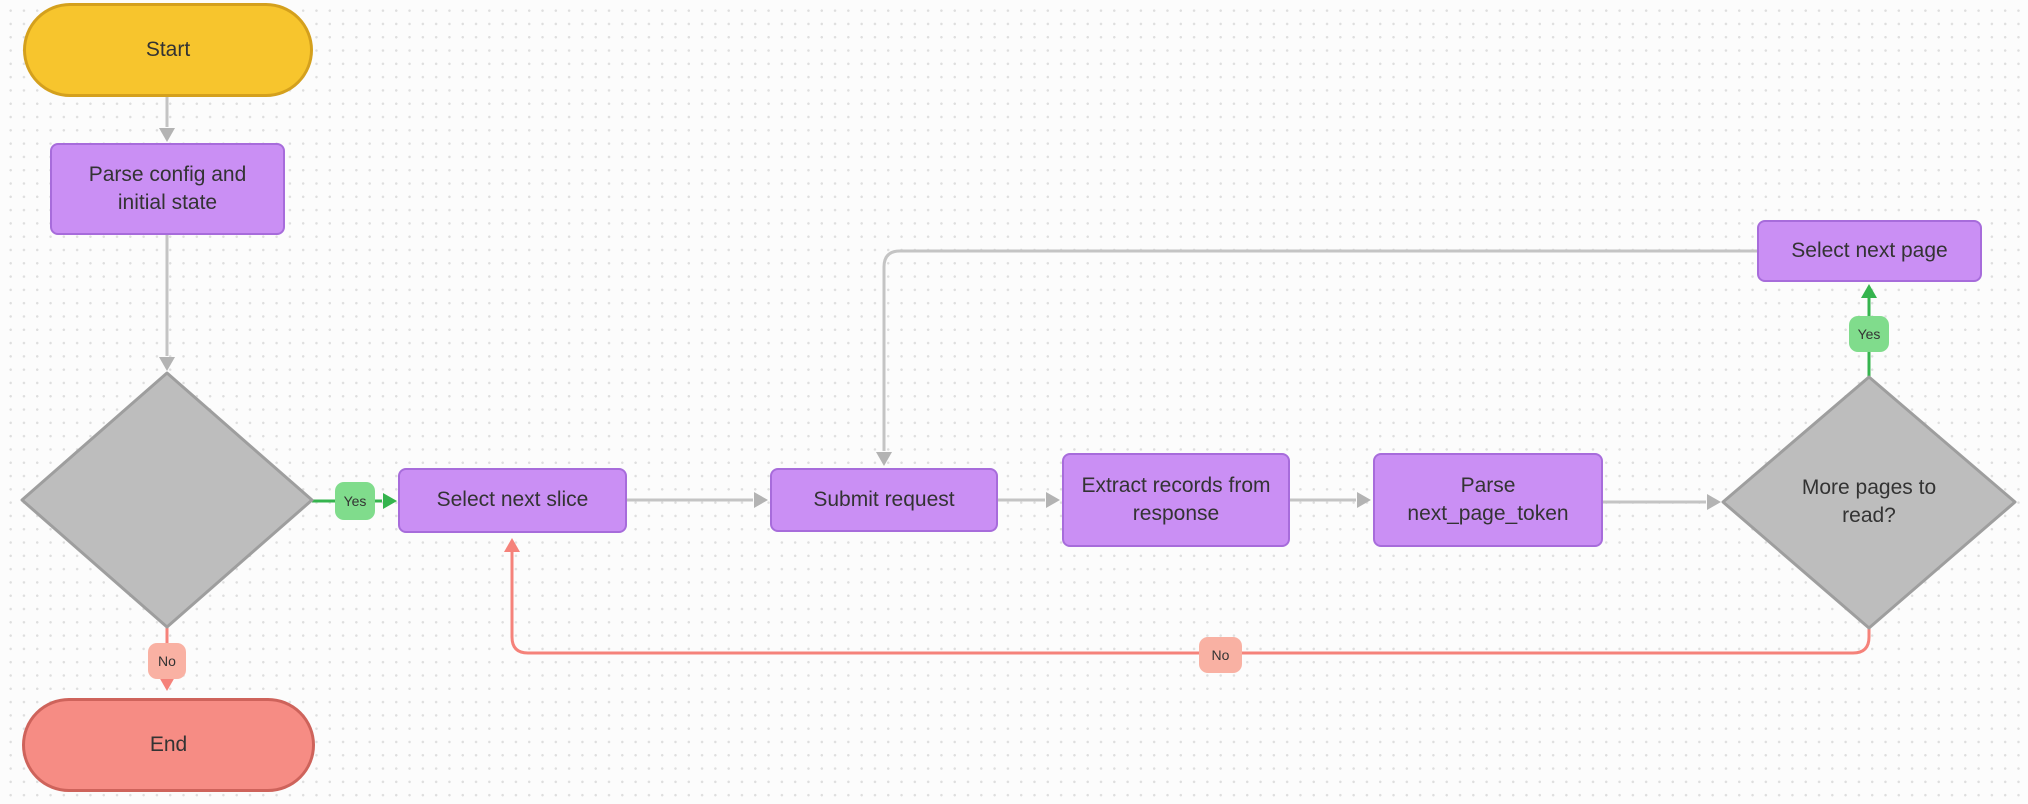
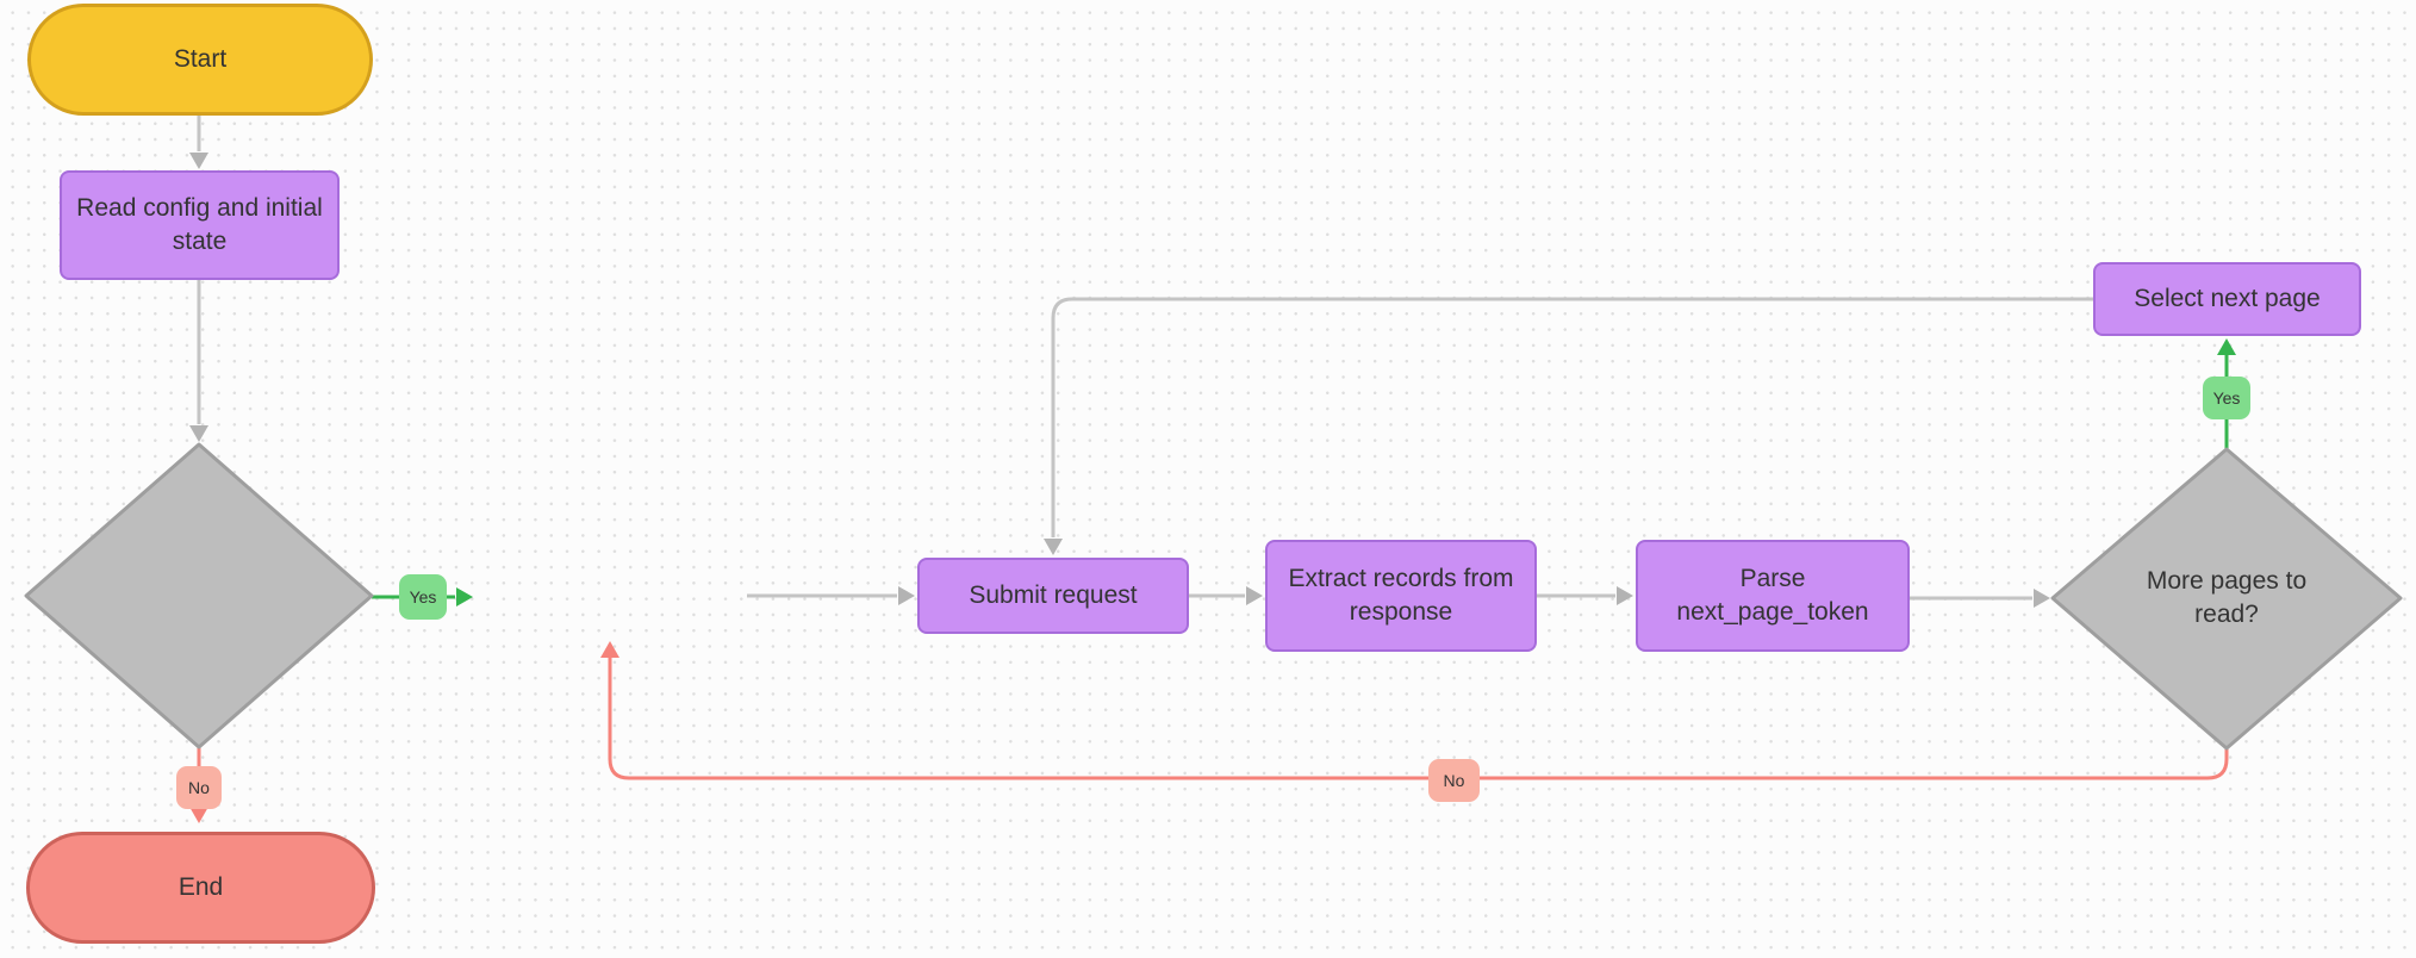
  Start
  End
- Parse config and initial state
+ Read config and initial state
- Select next slice
  Submit request
  Extract records from response
  Parse next_page_token
  Select next page
  More pages to read?
  Yes
  No
  Yes
  No
